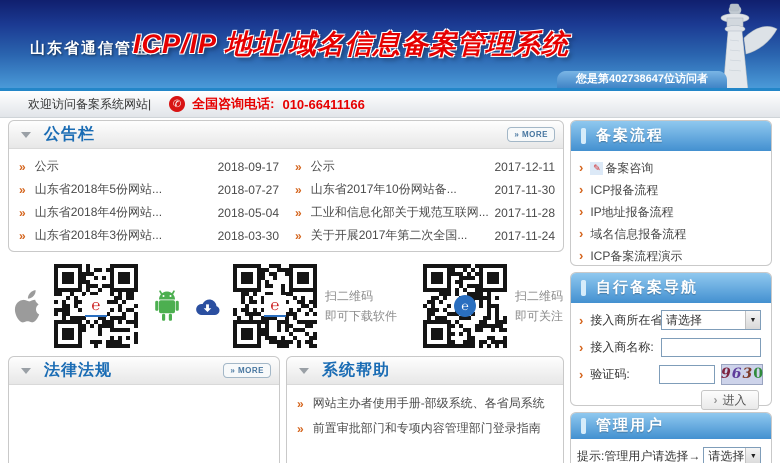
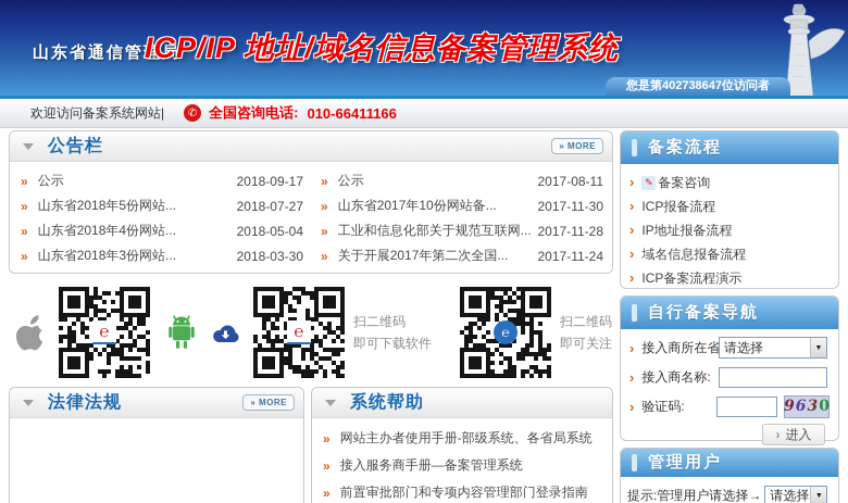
  山东省通信管理局
  ICP/IP 地址/域名信息备案管理系统
  您是第402738647位访问者
  欢迎访问备案系统网站|
  全国咨询电话:
  010-66411166
  公告栏
  » MORE
  公示
  2018-09-17
  山东省2018年5份网站...
  2018-07-27
  山东省2018年4份网站...
  2018-05-04
  山东省2018年3份网站...
  2018-03-30
  公示
- 2017-12-11
+ 2017-08-11
  山东省2017年10份网站备...
  2017-11-30
  工业和信息化部关于规范互联网...
  2017-11-28
  关于开展2017年第二次全国...
  2017-11-24
  扫二维码
  即可下载软件
  扫二维码
  即可关注
  法律法规
  » MORE
  系统帮助
  网站主办者使用手册-部级系统、各省局系统
+ 接入服务商手册—备案管理系统
  前置审批部门和专项内容管理部门登录指南
  备案流程
  备案咨询
  ICP报备流程
  IP地址报备流程
  域名信息报备流程
  ICP备案流程演示
  自行备案导航
  接入商所在省
  请选择
  接入商名称:
  验证码:
  9
  6
  3
  0
  进入
  管理用户
  提示:管理用户请选择→
  请选择
